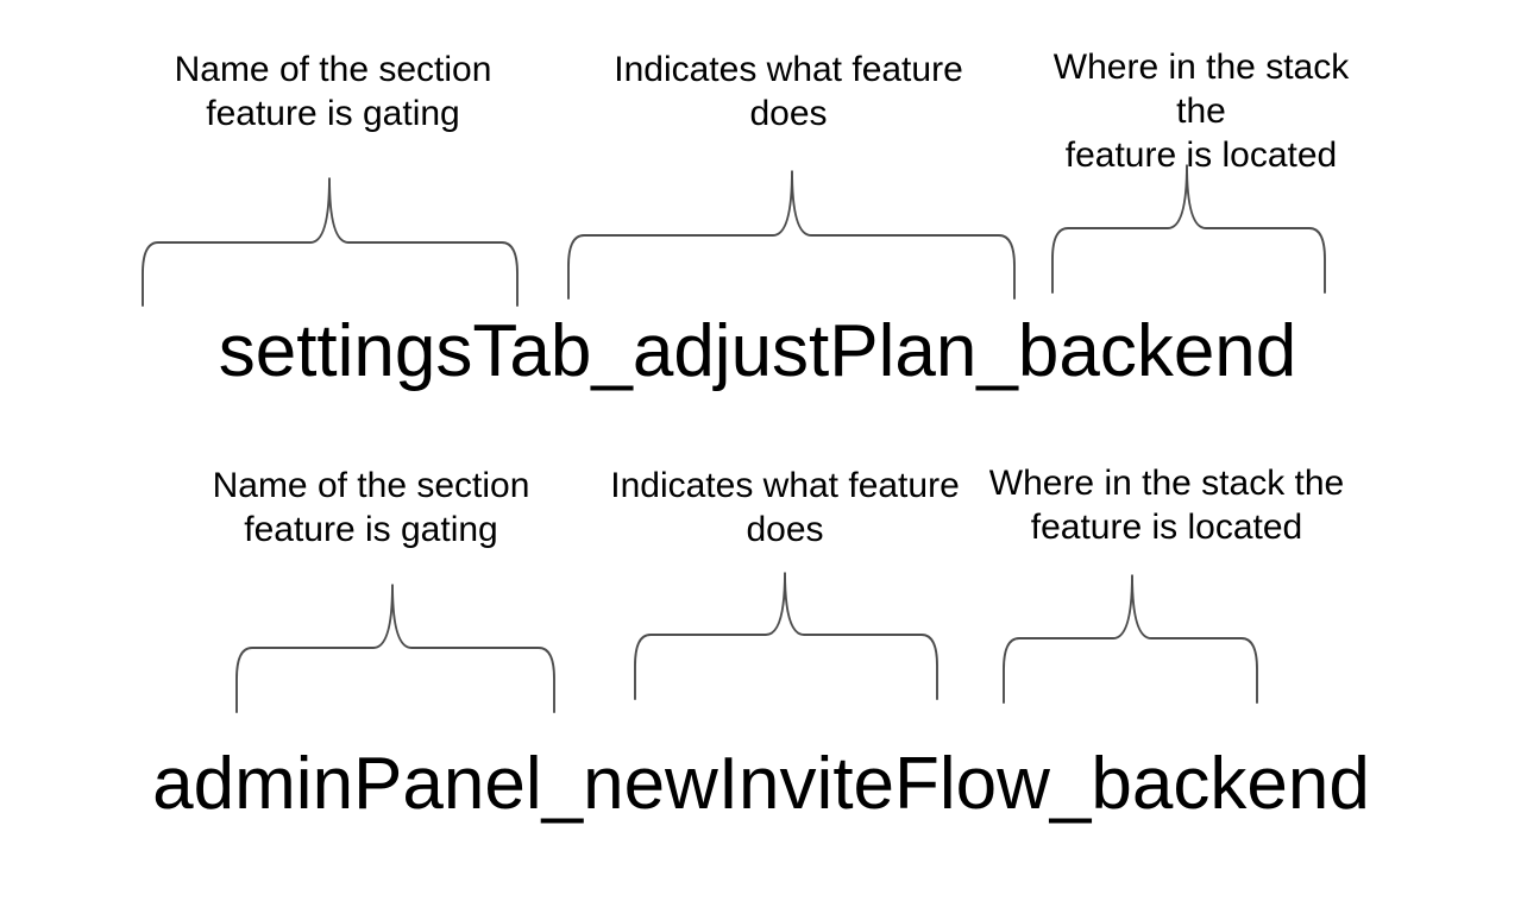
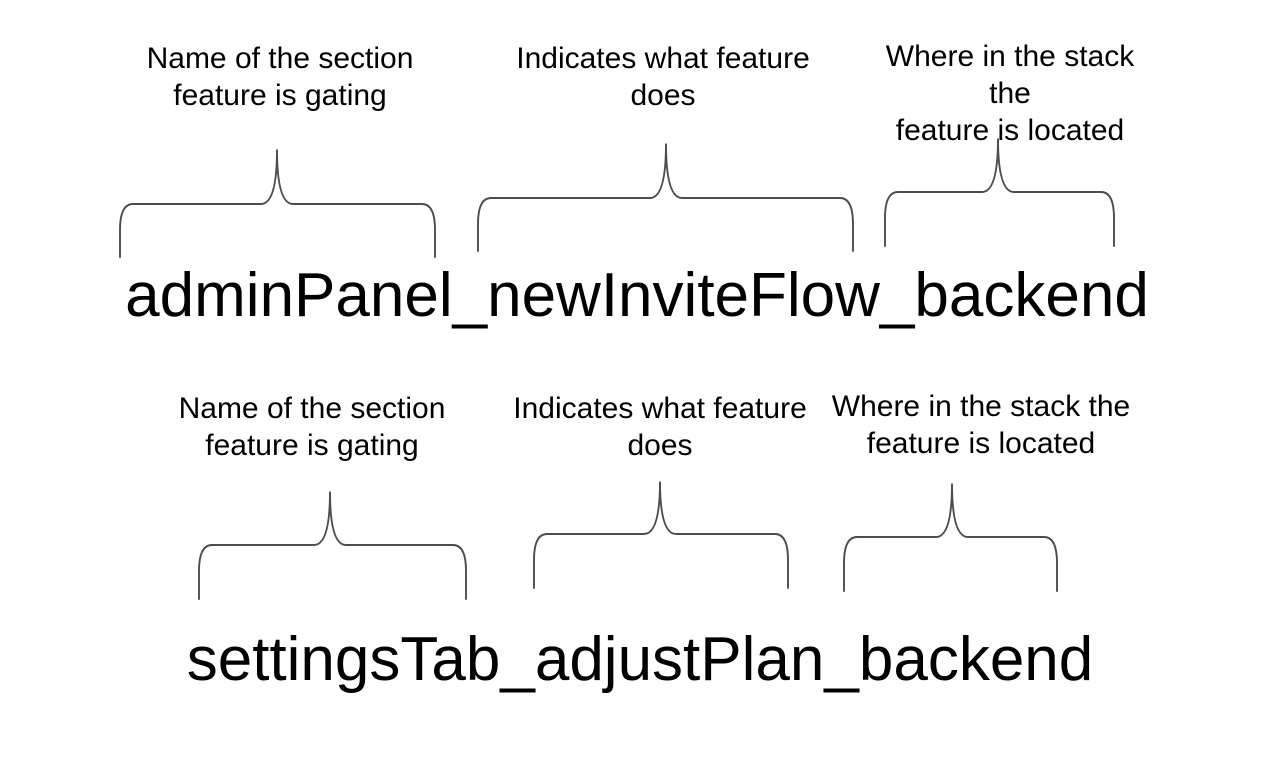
  Name of the section
  feature is gating
  Indicates what feature
  does
  Where in the stack the
  feature is located
- settingsTab_adjustPlan_backend
+ adminPanel_newInviteFlow_backend
  Name of the section
  feature is gating
  Indicates what feature
  does
  Where in the stack the
  feature is located
- adminPanel_newInviteFlow_backend
+ settingsTab_adjustPlan_backend
